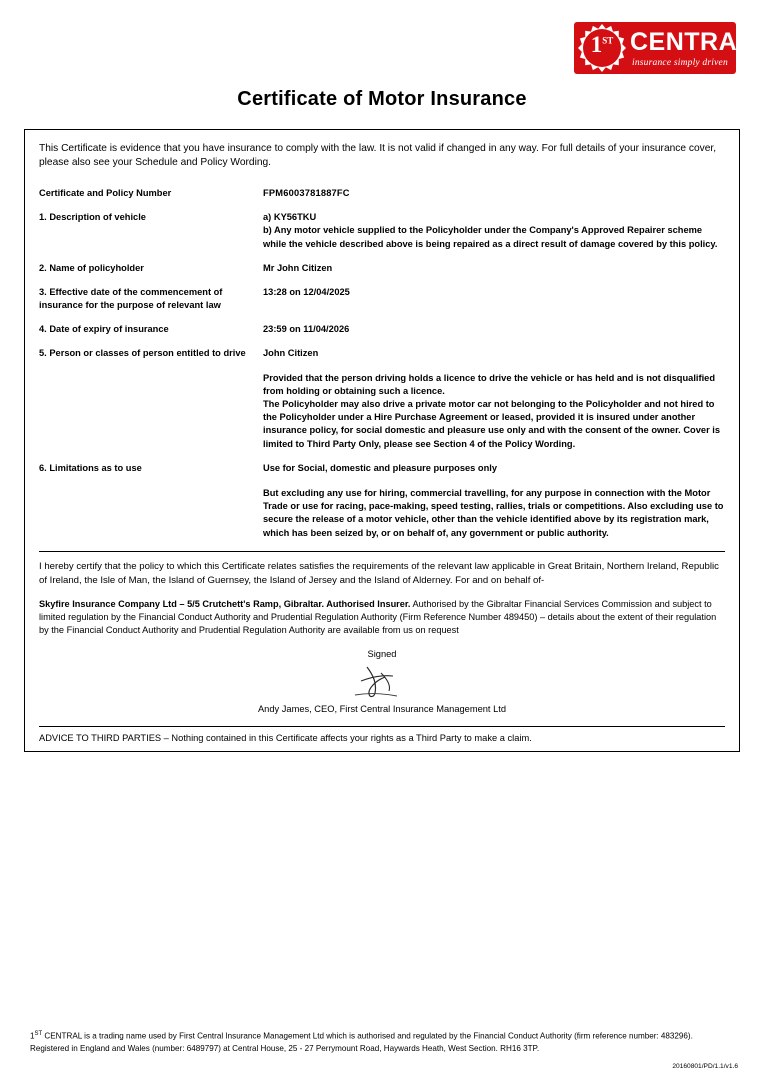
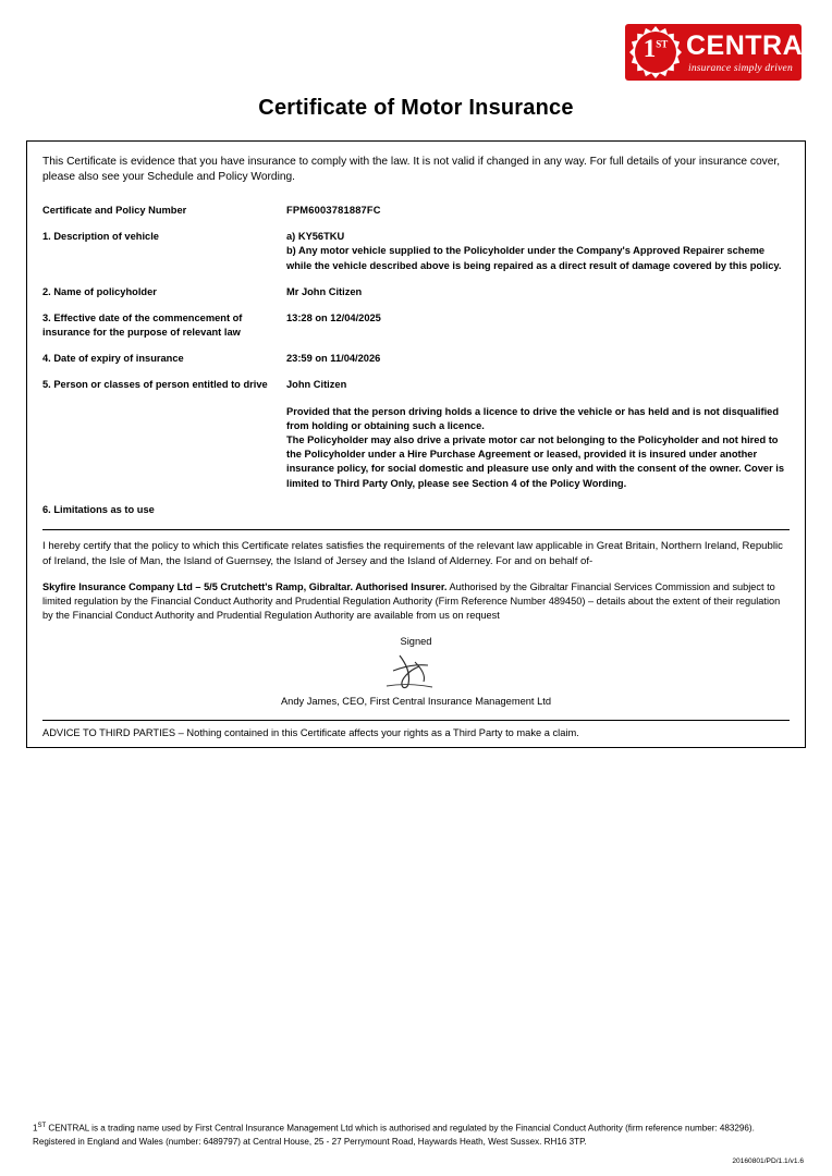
  1ST
  CENTRAL
  insurance simply driven
  Certificate of Motor Insurance
  This Certificate is evidence that you have insurance to comply with the law. It is not valid if changed in any way. For full details of your insurance cover, please also see your Schedule and Policy Wording.
  Certificate and Policy Number
  FPM6003781887FC
  1. Description of vehicle
  a) KY56TKU
  b) Any motor vehicle supplied to the Policyholder under the Company's Approved Repairer scheme while the vehicle described above is being repaired as a direct result of damage covered by this policy.
  2. Name of policyholder
  Mr John Citizen
  3. Effective date of the commencement of insurance for the purpose of relevant law
  13:28 on 12/04/2025
  4. Date of expiry of insurance
  23:59 on 11/04/2026
  5. Person or classes of person entitled to drive
  John Citizen
  Provided that the person driving holds a licence to drive the vehicle or has held and is not disqualified from holding or obtaining such a licence.
  The Policyholder may also drive a private motor car not belonging to the Policyholder and not hired to the Policyholder under a Hire Purchase Agreement or leased, provided it is insured under another insurance policy, for social domestic and pleasure use only and with the consent of the owner. Cover is limited to Third Party Only, please see Section 4 of the Policy Wording.
  6. Limitations as to use
- Use for Social, domestic and pleasure purposes only
- But excluding any use for hiring, commercial travelling, for any purpose in connection with the Motor Trade or use for racing, pace-making, speed testing, rallies, trials or competitions. Also excluding use to secure the release of a motor vehicle, other than the vehicle identified above by its registration mark, which has been seized by, or on behalf of, any government or public authority.
  I hereby certify that the policy to which this Certificate relates satisfies the requirements of the relevant law applicable in Great Britain, Northern Ireland, Republic of Ireland, the Isle of Man, the Island of Guernsey, the Island of Jersey and the Island of Alderney. For and on behalf of-
  Skyfire Insurance Company Ltd – 5/5 Crutchett's Ramp, Gibraltar. Authorised Insurer. Authorised by the Gibraltar Financial Services Commission and subject to limited regulation by the Financial Conduct Authority and Prudential Regulation Authority (Firm Reference Number 489450) – details about the extent of their regulation by the Financial Conduct Authority and Prudential Regulation Authority are available from us on request
  Signed
  Andy James, CEO, First Central Insurance Management Ltd
  ADVICE TO THIRD PARTIES – Nothing contained in this Certificate affects your rights as a Third Party to make a claim.
- 1 CENTRAL is a trading name used by First Central Insurance Management Ltd which is authorised and regulated by the Financial Conduct Authority (firm reference number: 483296). Registered in England and Wales (number: 6489797) at Central House, 25 - 27 Perrymount Road, Haywards Heath, West Section. RH16 3TP.
+ 1 CENTRAL is a trading name used by First Central Insurance Management Ltd which is authorised and regulated by the Financial Conduct Authority (firm reference number: 483296). Registered in England and Wales (number: 6489797) at Central House, 25 - 27 Perrymount Road, Haywards Heath, West Sussex. RH16 3TP.
